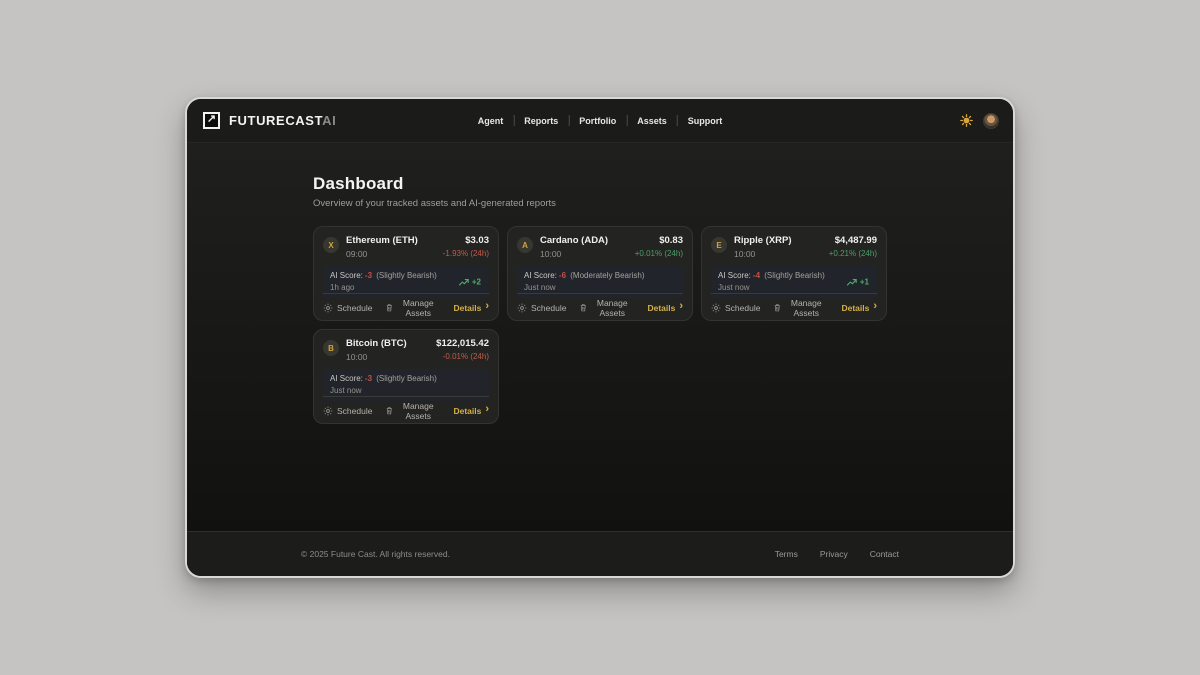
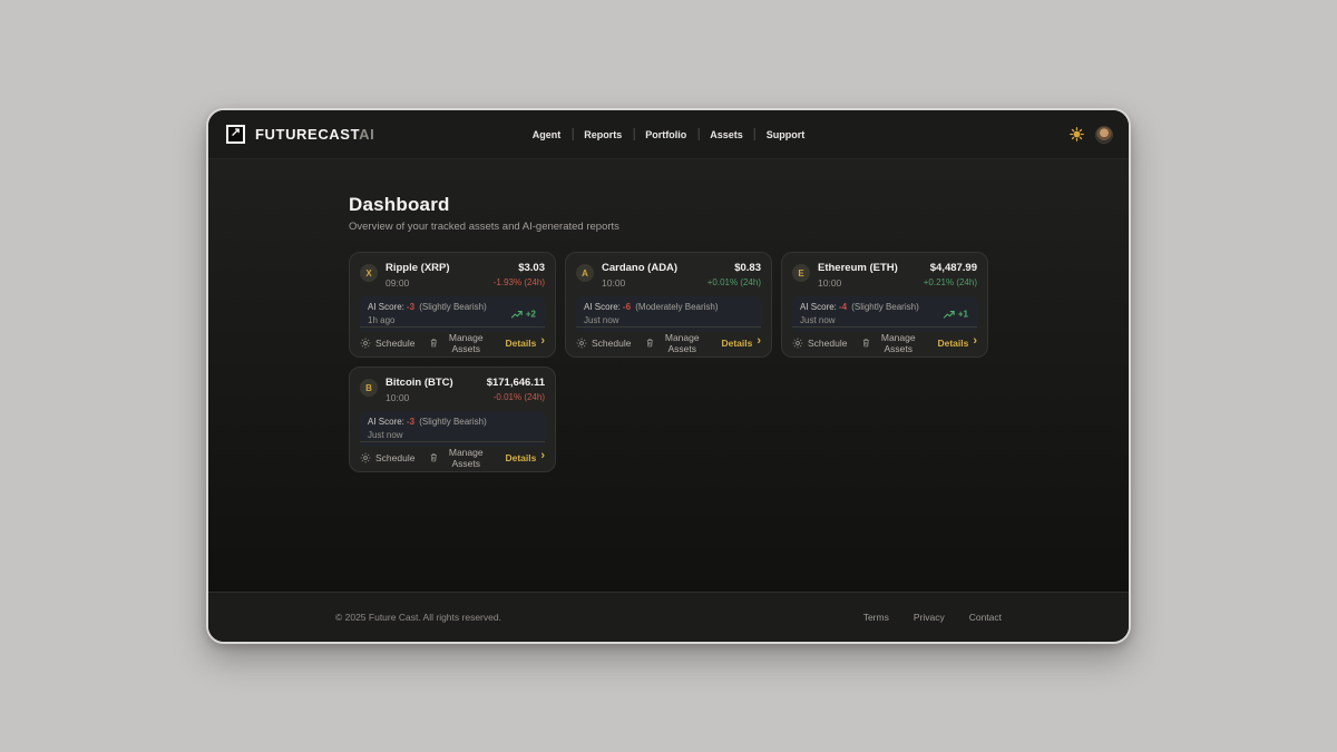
  ↗
  FUTURECASTAI
  Agent
  Reports
  Portfolio
  Assets
  Support
  Dashboard
  Overview of your tracked assets and AI-generated reports
  X
- Ethereum (ETH)
+ Ripple (XRP)
  09:00
  $3.03
  -1.93% (24h)
  AI Score: -3 (Slightly Bearish)
  1h ago
  +2
  Schedule
  Manage Assets
  Details
  ›
  A
  Cardano (ADA)
  10:00
  $0.83
  +0.01% (24h)
  AI Score: -6 (Moderately Bearish)
  Just now
  Schedule
  Manage Assets
  Details
  ›
  E
- Ripple (XRP)
+ Ethereum (ETH)
  10:00
  $4,487.99
  +0.21% (24h)
  AI Score: -4 (Slightly Bearish)
  Just now
  +1
  Schedule
  Manage Assets
  Details
  ›
  B
  Bitcoin (BTC)
  10:00
- $122,015.42
+ $171,646.11
  -0.01% (24h)
  AI Score: -3 (Slightly Bearish)
  Just now
  Schedule
  Manage Assets
  Details
  ›
  © 2025 Future Cast. All rights reserved.
  Terms
  Privacy
  Contact
